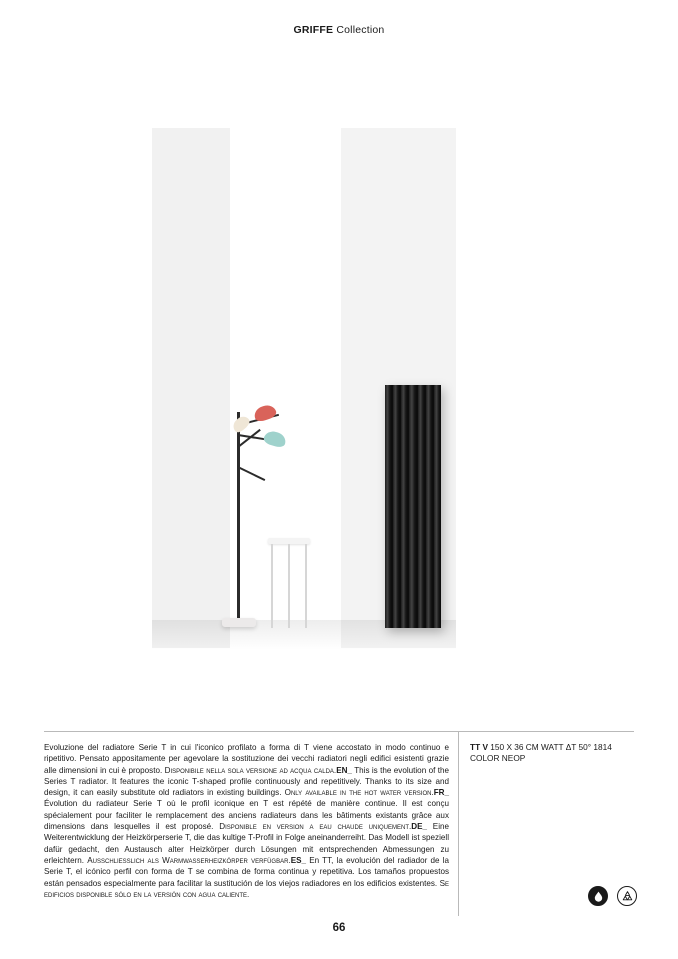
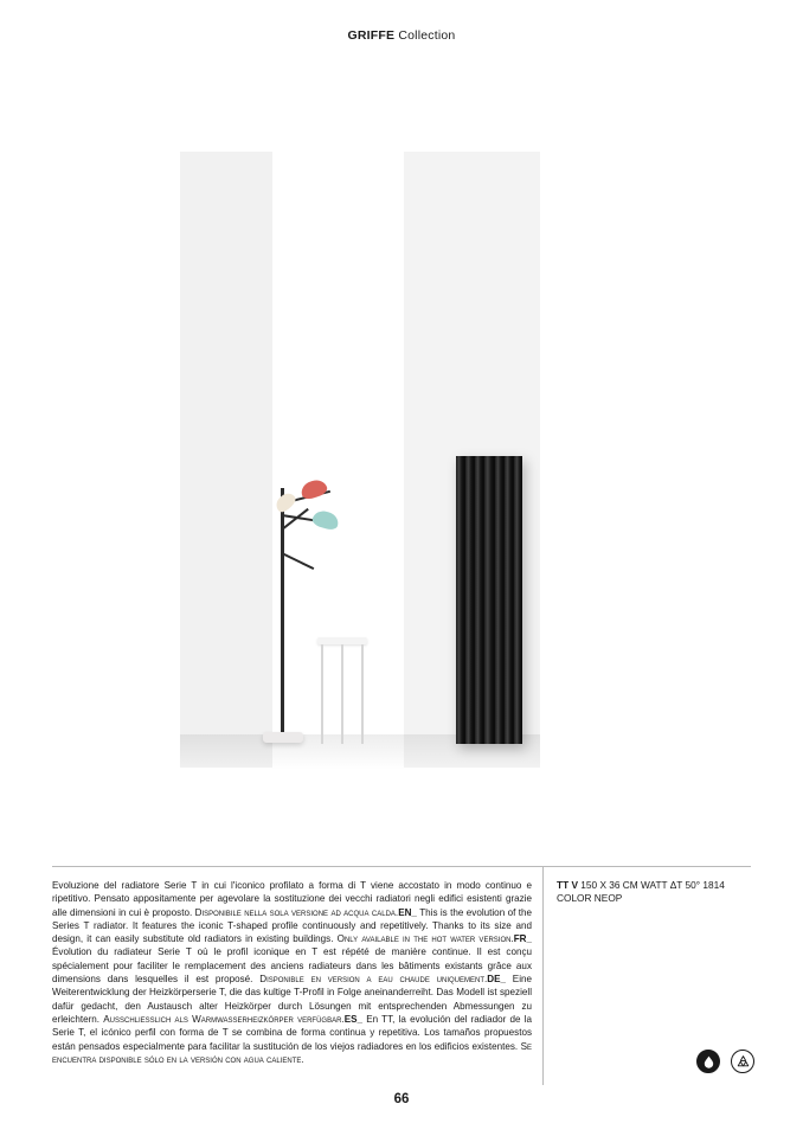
  GRIFFE Collection
- Evoluzione del radiatore Serie T in cui l'iconico profilato a forma di T viene accostato in modo continuo e ripetitivo. Pensato appositamente per agevolare la sostituzione dei vecchi radiatori negli edifici esistenti grazie alle dimensioni in cui è proposto. Disponibile nella sola versione ad acqua calda.EN_ This is the evolution of the Series T radiator. It features the iconic T-shaped profile continuously and repetitively. Thanks to its size and design, it can easily substitute old radiators in existing buildings. Only available in the hot water version.FR_ Évolution du radiateur Serie T où le profil iconique en T est répété de manière continue. Il est conçu spécialement pour faciliter le remplacement des anciens radiateurs dans les bâtiments existants grâce aux dimensions dans lesquelles il est proposé. Disponible en version a eau chaude uniquement.DE_ Eine Weiterentwicklung der Heizkörperserie T, die das kultige T-Profil in Folge aneinanderreiht. Das Modell ist speziell dafür gedacht, den Austausch alter Heizkörper durch Lösungen mit entsprechenden Abmessungen zu erleichtern. Ausschliesslich als Warmwasserheizkörper verfügbar.ES_ En TT, la evolución del radiador de la Serie T, el icónico perfil con forma de T se combina de forma continua y repetitiva. Los tamaños propuestos están pensados especialmente para facilitar la sustitución de los viejos radiadores en los edificios existentes. Se edificios disponible sólo en la versión con agua caliente.
+ Evoluzione del radiatore Serie T in cui l'iconico profilato a forma di T viene accostato in modo continuo e ripetitivo. Pensato appositamente per agevolare la sostituzione dei vecchi radiatori negli edifici esistenti grazie alle dimensioni in cui è proposto. Disponibile nella sola versione ad acqua calda.EN_ This is the evolution of the Series T radiator. It features the iconic T-shaped profile continuously and repetitively. Thanks to its size and design, it can easily substitute old radiators in existing buildings. Only available in the hot water version.FR_ Évolution du radiateur Serie T où le profil iconique en T est répété de manière continue. Il est conçu spécialement pour faciliter le remplacement des anciens radiateurs dans les bâtiments existants grâce aux dimensions dans lesquelles il est proposé. Disponible en version a eau chaude uniquement.DE_ Eine Weiterentwicklung der Heizkörperserie T, die das kultige T-Profil in Folge aneinanderreiht. Das Modell ist speziell dafür gedacht, den Austausch alter Heizkörper durch Lösungen mit entsprechenden Abmessungen zu erleichtern. Ausschliesslich als Warmwasserheizkörper verfügbar.ES_ En TT, la evolución del radiador de la Serie T, el icónico perfil con forma de T se combina de forma continua y repetitiva. Los tamaños propuestos están pensados especialmente para facilitar la sustitución de los viejos radiadores en los edificios existentes. Se encuentra disponible sólo en la versión con agua caliente.
  TT V 150 X 36 CM WATT ΔT 50° 1814
  COLOR NEOP
  66
